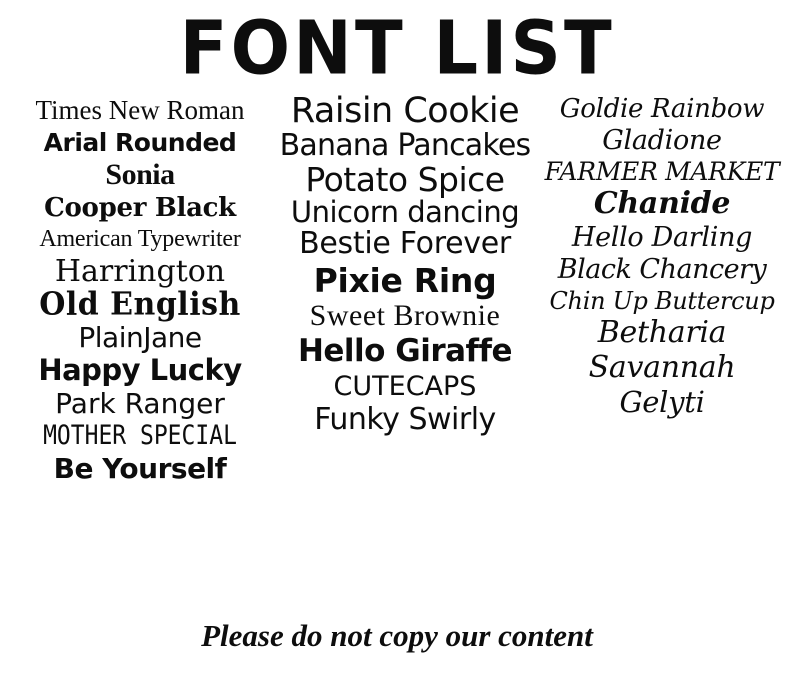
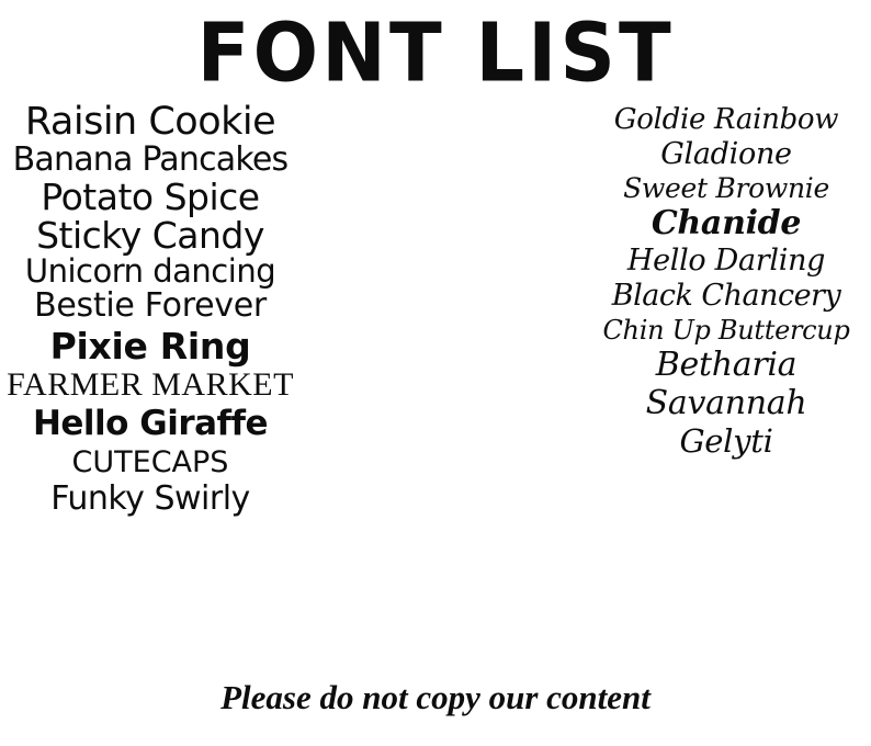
  FONT LIST
- Times New Roman
- Arial Rounded
- Sonia
- Cooper Black
- American Typewriter
- Harrington
- Old English
- PlainJane
- Happy Lucky
- Park Ranger
- MOTHER SPECIAL
- Be Yourself
  Raisin Cookie
  Banana Pancakes
  Potato Spice
+ Sticky Candy
  Unicorn dancing
  Bestie Forever
  Pixie Ring
- Sweet Brownie
+ FARMER MARKET
  Hello Giraffe
  CUTECAPS
  Funky Swirly
  Goldie Rainbow
  Gladione
- FARMER MARKET
+ Sweet Brownie
  Chanide
  Hello Darling
  Black Chancery
  Chin Up Buttercup
  Betharia
  Savannah
  Gelyti
  Please do not copy our content
